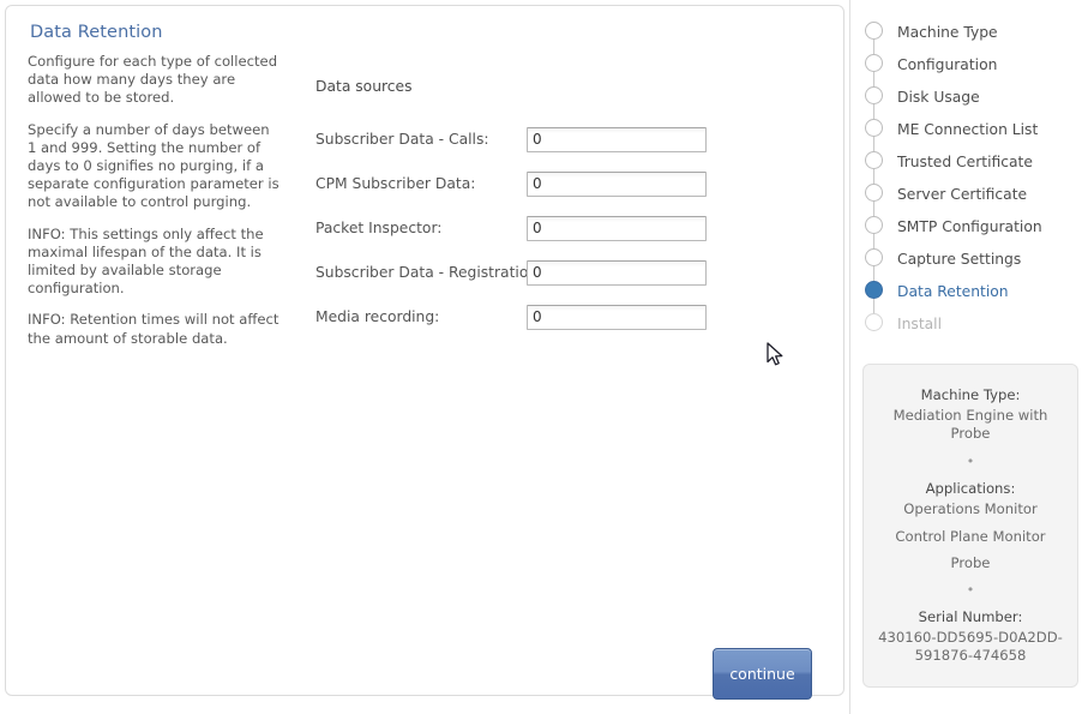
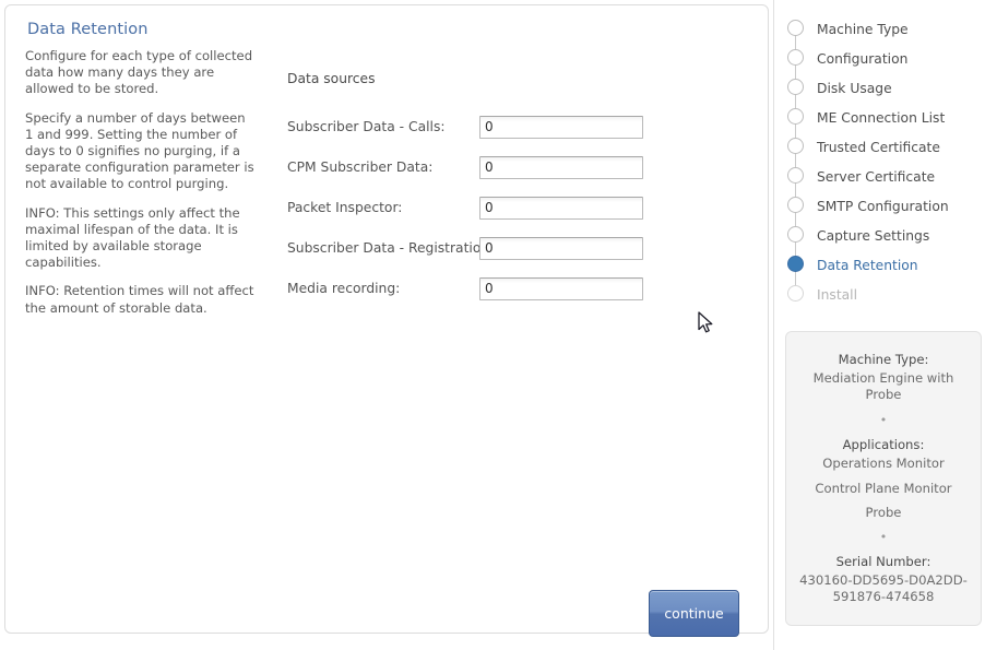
  Data Retention
  Configure for each type of collected data how many days they are allowed to be stored.
  Specify a number of days between 1 and 999. Setting the number of days to 0 signifies no purging, if a separate configuration parameter is not available to control purging.
- INFO: This settings only affect the maximal lifespan of the data. It is limited by available storage configuration.
+ INFO: This settings only affect the maximal lifespan of the data. It is limited by available storage capabilities.
  INFO: Retention times will not affect the amount of storable data.
  Data sources
  Subscriber Data - Calls:
  0
  CPM Subscriber Data:
  0
  Packet Inspector:
  0
  Subscriber Data - Registratio
  0
  Media recording:
  0
  continue
  Machine Type
  Configuration
  Disk Usage
  ME Connection List
  Trusted Certificate
  Server Certificate
  SMTP Configuration
  Capture Settings
  Data Retention
  Install
  Machine Type:
  Mediation Engine with Probe
  •
  Applications:
  Operations Monitor
  Control Plane Monitor
  Probe
  •
  Serial Number:
  430160-DD5695-D0A2DD-591876-474658
